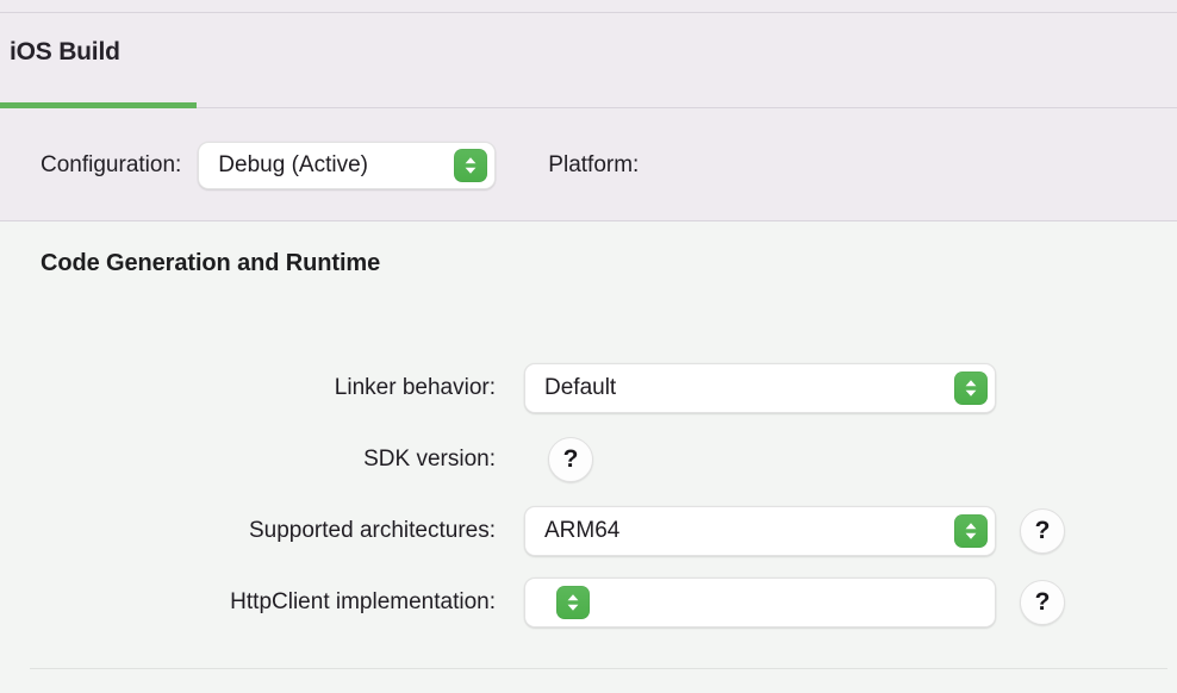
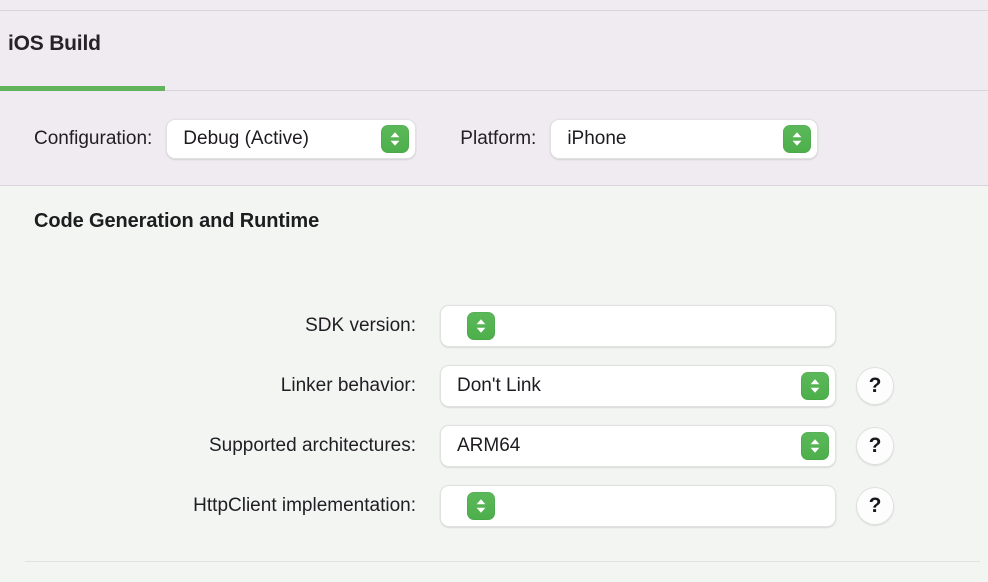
  iOS Build
  Configuration:
  Debug (Active)
  Platform:
+ iPhone
  Code Generation and Runtime
- Linker behavior:
+ SDK version:
- Default
- SDK version:
+ Linker behavior:
+ Don't Link
  ?
  Supported architectures:
  ARM64
  ?
  HttpClient implementation:
  ?
